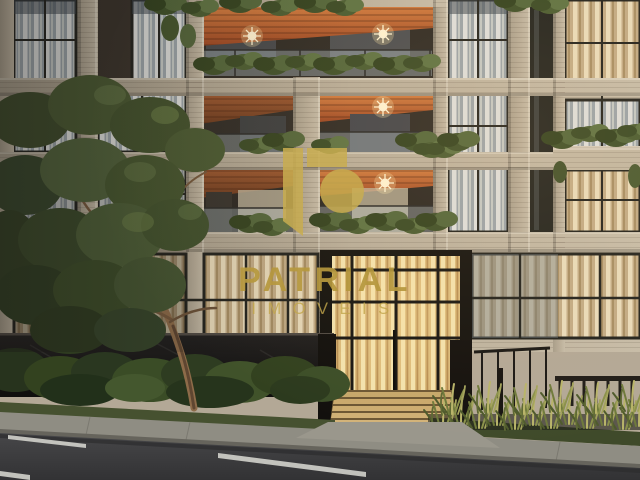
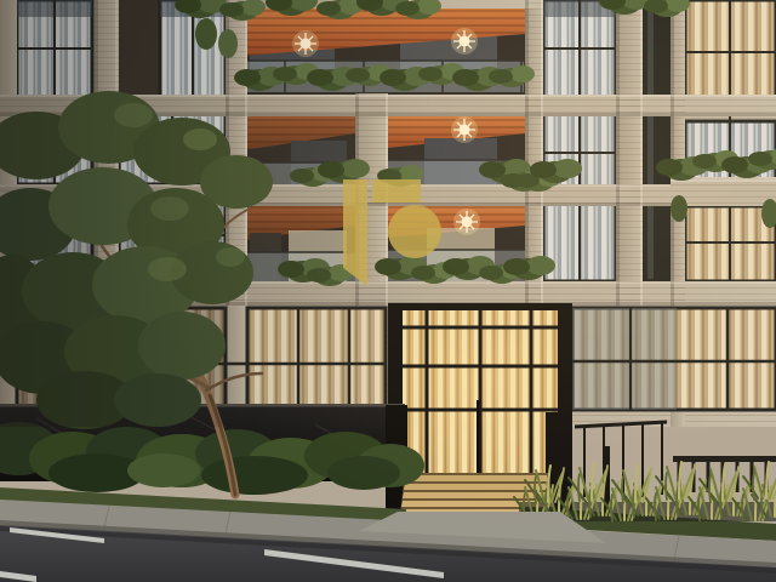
- PATRIAL
- IMÓVEIS
